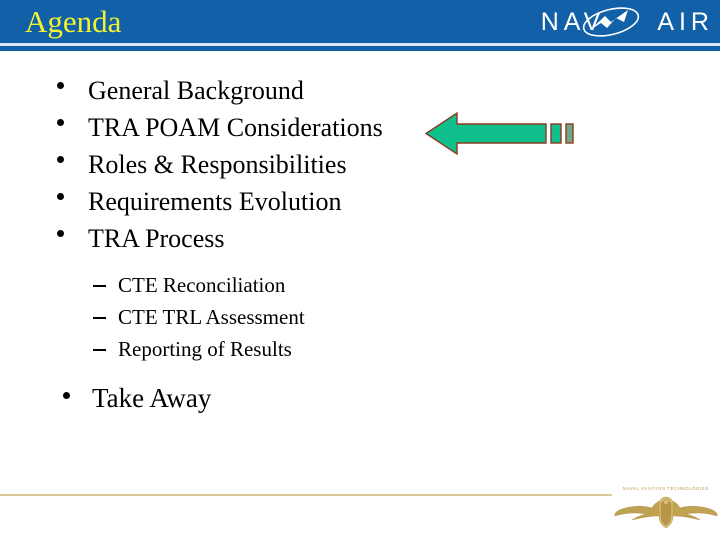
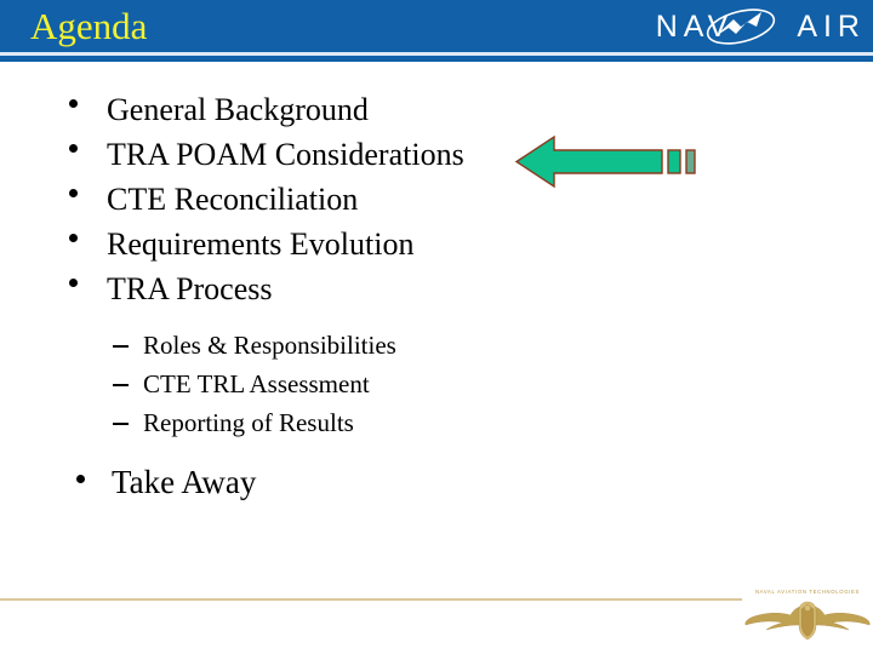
  Agenda
  NAV
  AIR
  General Background
  TRA POAM Considerations
- Roles & Responsibilities
+ CTE Reconciliation
  Requirements Evolution
  TRA Process
- CTE Reconciliation
+ Roles & Responsibilities
  CTE TRL Assessment
  Reporting of Results
  Take Away
